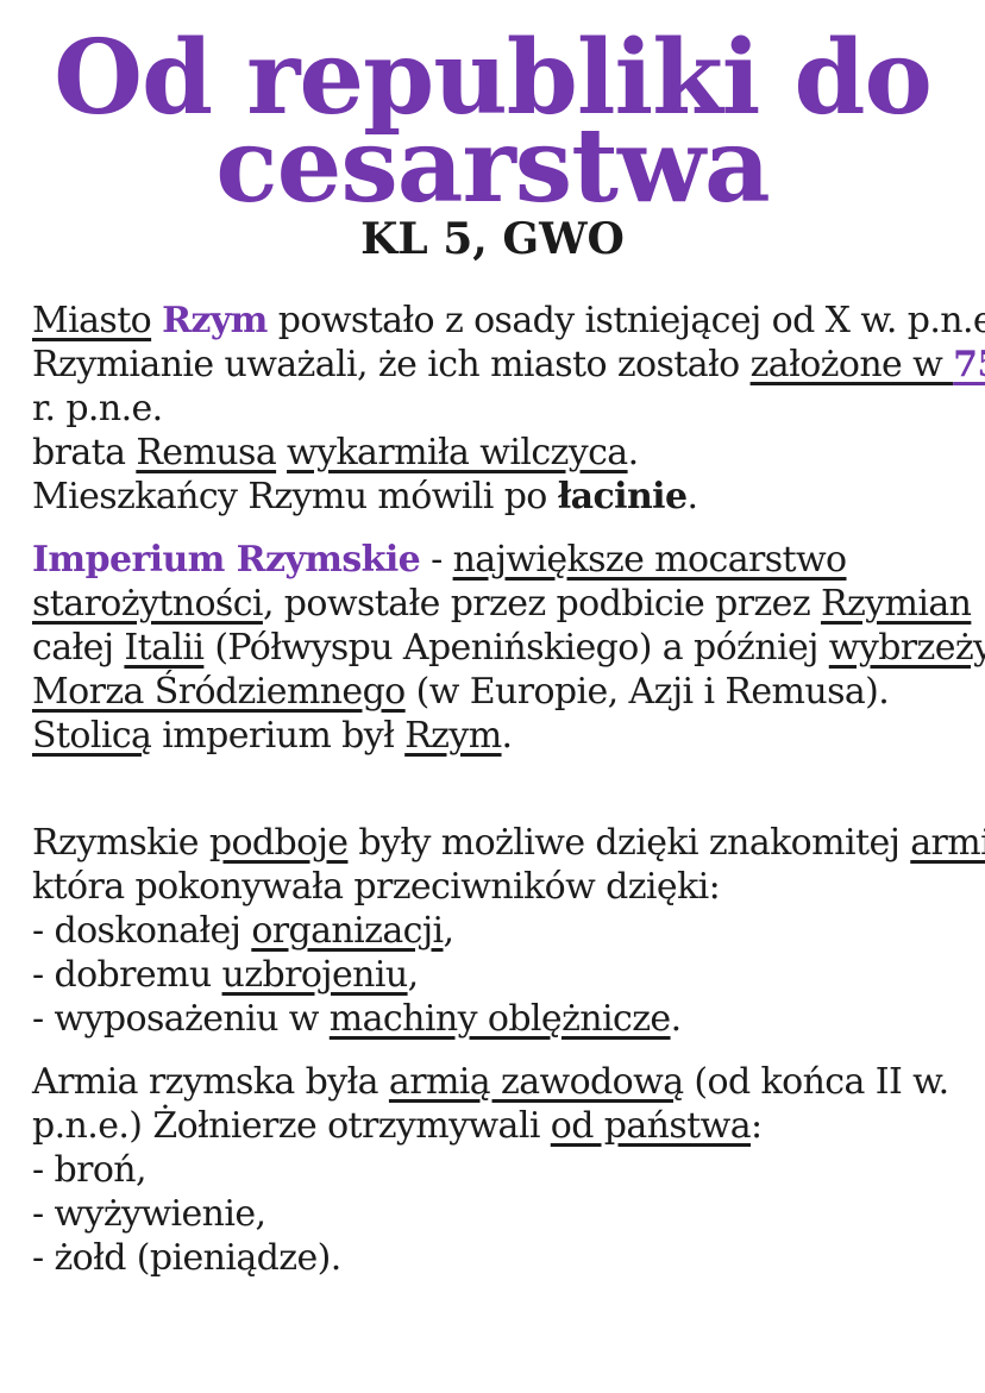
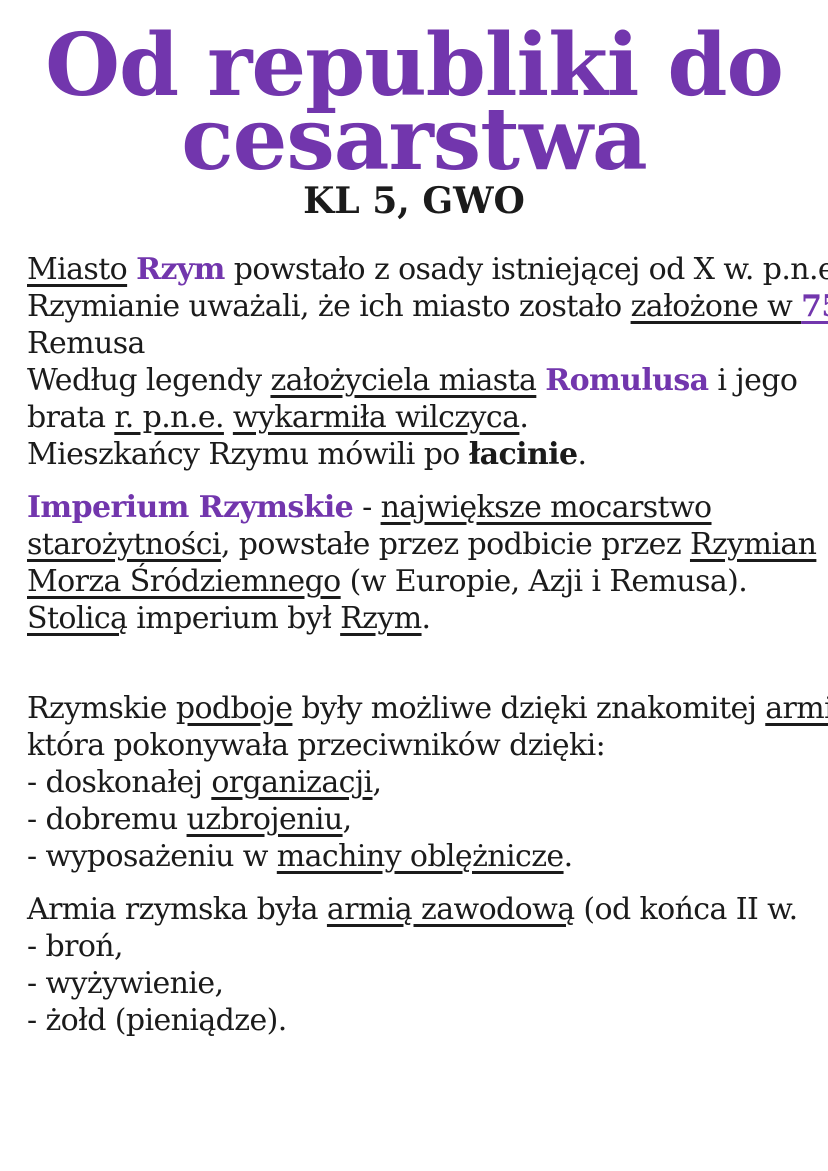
  Od republiki do cesarstwa
  KL 5, GWO
  Miasto Rzym powstało z osady istniejącej od X w. p.n.e
  Rzymianie uważali, że ich miasto zostało założone w 7
- r. p.n.e.
+ Remusa
+ Według legendy założyciela miasta Romulusa i jego
- brata Remusa wykarmiła wilczyca.
+ brata r. p.n.e. wykarmiła wilczyca.
  Mieszkańcy Rzymu mówili po łacinie.
  Imperium Rzymskie - największe mocarstwo
  starożytności, powstałe przez podbicie przez Rzymian
- całej Italii (Półwyspu Apenińskiego) a później wybrzeży
  Morza Śródziemnego (w Europie, Azji i Remusa).
  Stolicą imperium był Rzym.
  Rzymskie podboje były możliwe dzięki znakomitej arm
  która pokonywała przeciwników dzięki:
  - doskonałej organizacji,
  - dobremu uzbrojeniu,
  - wyposażeniu w machiny oblężnicze.
  Armia rzymska była armią zawodową (od końca II w.
- p.n.e.) Żołnierze otrzymywali od państwa:
  - broń,
  - wyżywienie,
  - żołd (pieniądze).
